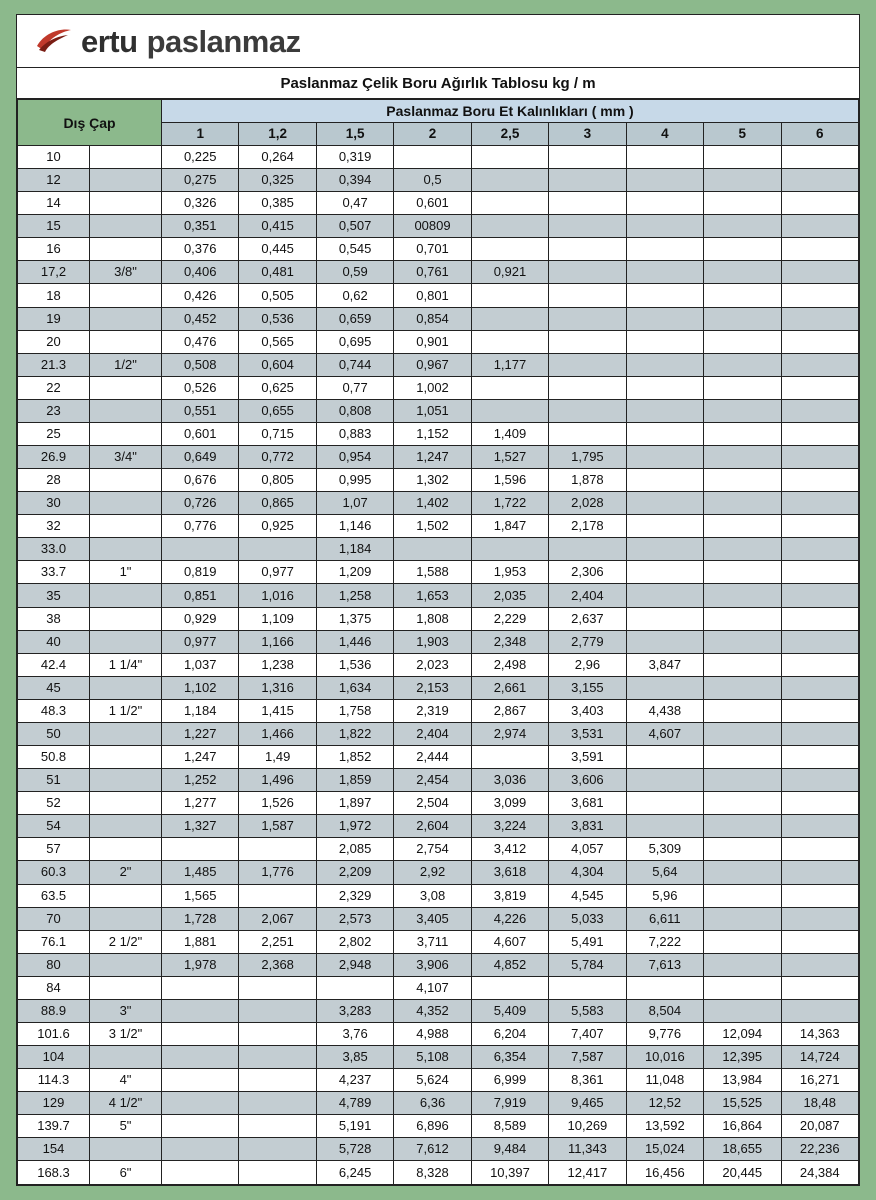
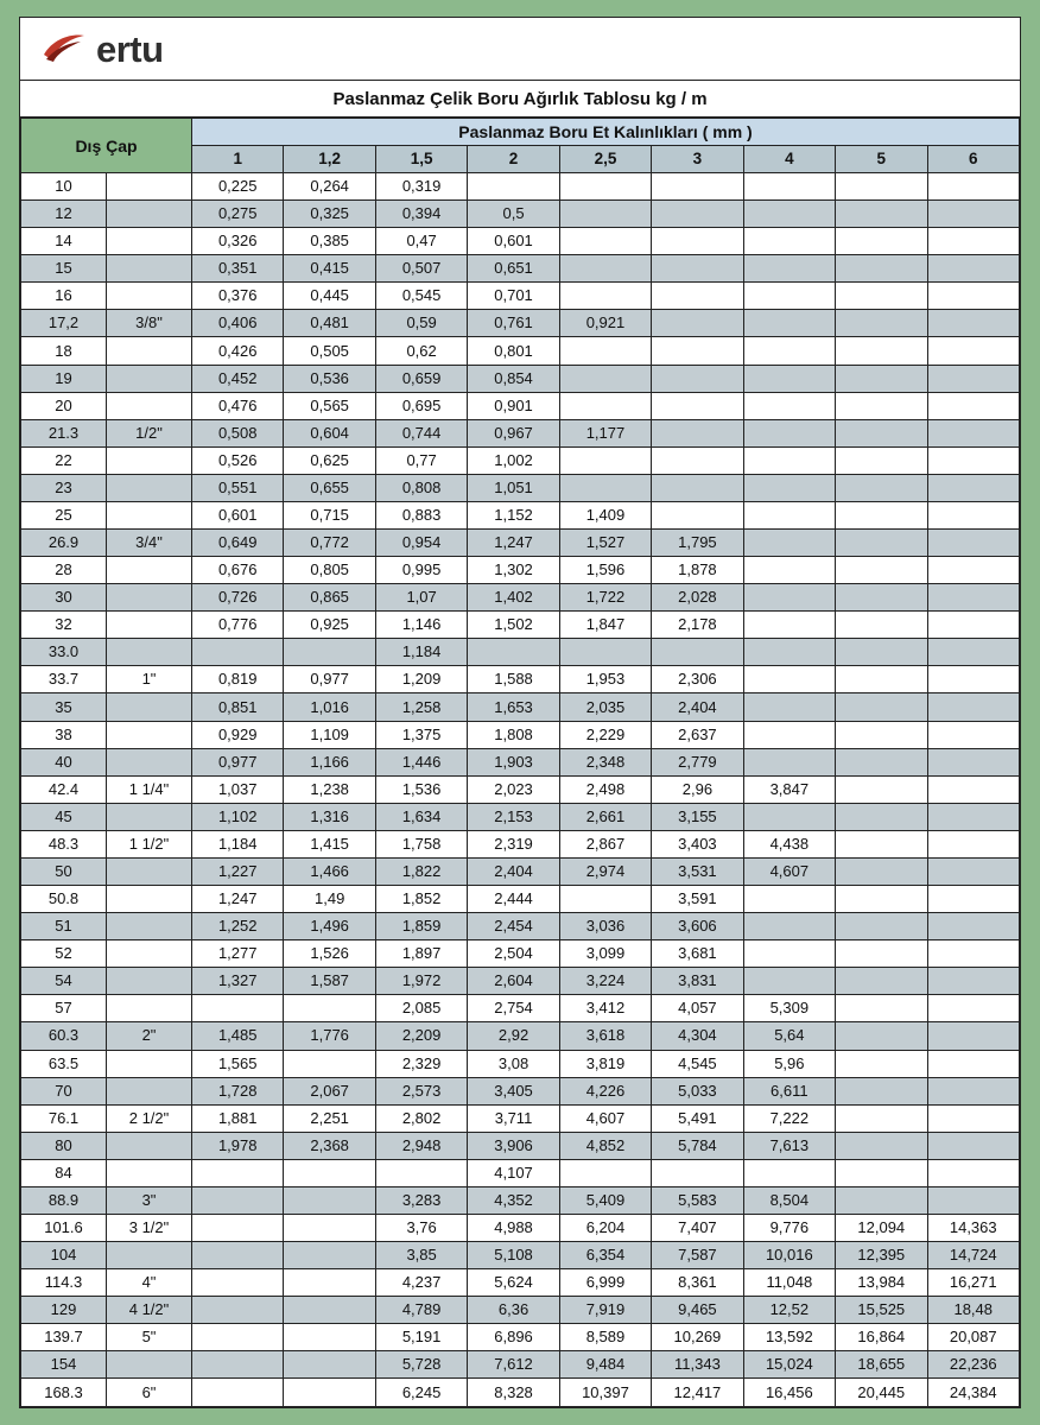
  ertu
- paslanmaz
  Paslanmaz Çelik Boru Ağırlık Tablosu kg / m
  Dış Çap	Paslanmaz Boru Et Kalınlıkları ( mm )
  1	1,2	1,5	2	2,5	3	4	5	6
  10		0,225	0,264	0,319
  12		0,275	0,325	0,394	0,5
  14		0,326	0,385	0,47	0,601
- 15		0,351	0,415	0,507	00809
+ 15		0,351	0,415	0,507	0,651
  16		0,376	0,445	0,545	0,701
  17,2	3/8"	0,406	0,481	0,59	0,761	0,921
  18		0,426	0,505	0,62	0,801
  19		0,452	0,536	0,659	0,854
  20		0,476	0,565	0,695	0,901
  21.3	1/2"	0,508	0,604	0,744	0,967	1,177
  22		0,526	0,625	0,77	1,002
  23		0,551	0,655	0,808	1,051
  25		0,601	0,715	0,883	1,152	1,409
  26.9	3/4"	0,649	0,772	0,954	1,247	1,527	1,795
  28		0,676	0,805	0,995	1,302	1,596	1,878
  30		0,726	0,865	1,07	1,402	1,722	2,028
  32		0,776	0,925	1,146	1,502	1,847	2,178
  33.0				1,184
  33.7	1"	0,819	0,977	1,209	1,588	1,953	2,306
  35		0,851	1,016	1,258	1,653	2,035	2,404
  38		0,929	1,109	1,375	1,808	2,229	2,637
  40		0,977	1,166	1,446	1,903	2,348	2,779
  42.4	1 1/4"	1,037	1,238	1,536	2,023	2,498	2,96	3,847
  45		1,102	1,316	1,634	2,153	2,661	3,155
  48.3	1 1/2"	1,184	1,415	1,758	2,319	2,867	3,403	4,438
  50		1,227	1,466	1,822	2,404	2,974	3,531	4,607
  50.8		1,247	1,49	1,852	2,444		3,591
  51		1,252	1,496	1,859	2,454	3,036	3,606
  52		1,277	1,526	1,897	2,504	3,099	3,681
  54		1,327	1,587	1,972	2,604	3,224	3,831
  57				2,085	2,754	3,412	4,057	5,309
  60.3	2"	1,485	1,776	2,209	2,92	3,618	4,304	5,64
  63.5		1,565		2,329	3,08	3,819	4,545	5,96
  70		1,728	2,067	2,573	3,405	4,226	5,033	6,611
  76.1	2 1/2"	1,881	2,251	2,802	3,711	4,607	5,491	7,222
  80		1,978	2,368	2,948	3,906	4,852	5,784	7,613
  84					4,107
  88.9	3"			3,283	4,352	5,409	5,583	8,504
  101.6	3 1/2"			3,76	4,988	6,204	7,407	9,776	12,094	14,363
  104				3,85	5,108	6,354	7,587	10,016	12,395	14,724
  114.3	4"			4,237	5,624	6,999	8,361	11,048	13,984	16,271
  129	4 1/2"			4,789	6,36	7,919	9,465	12,52	15,525	18,48
  139.7	5"			5,191	6,896	8,589	10,269	13,592	16,864	20,087
  154				5,728	7,612	9,484	11,343	15,024	18,655	22,236
  168.3	6"			6,245	8,328	10,397	12,417	16,456	20,445	24,384
